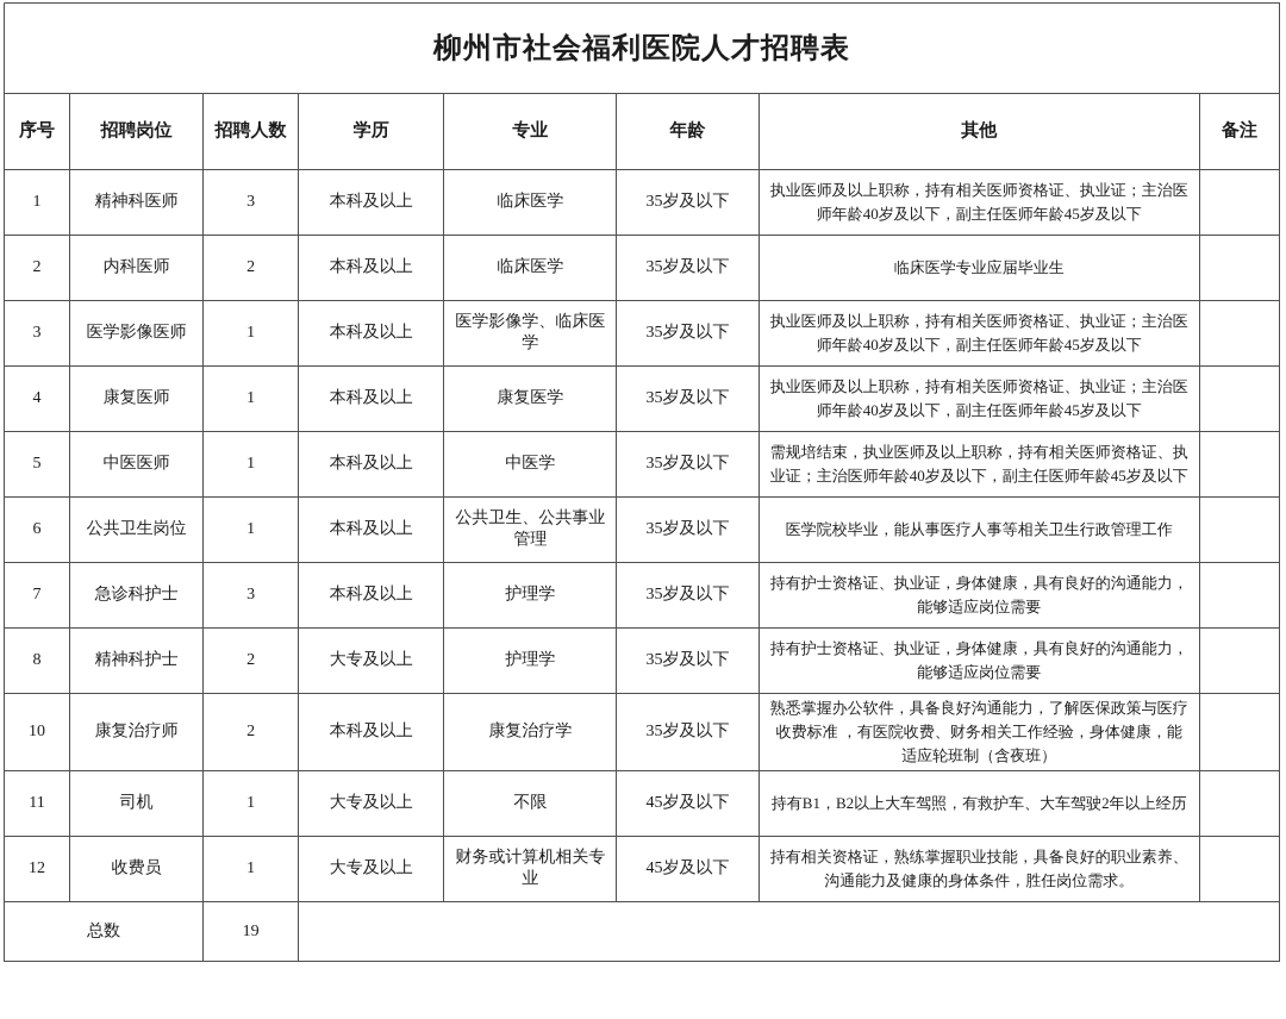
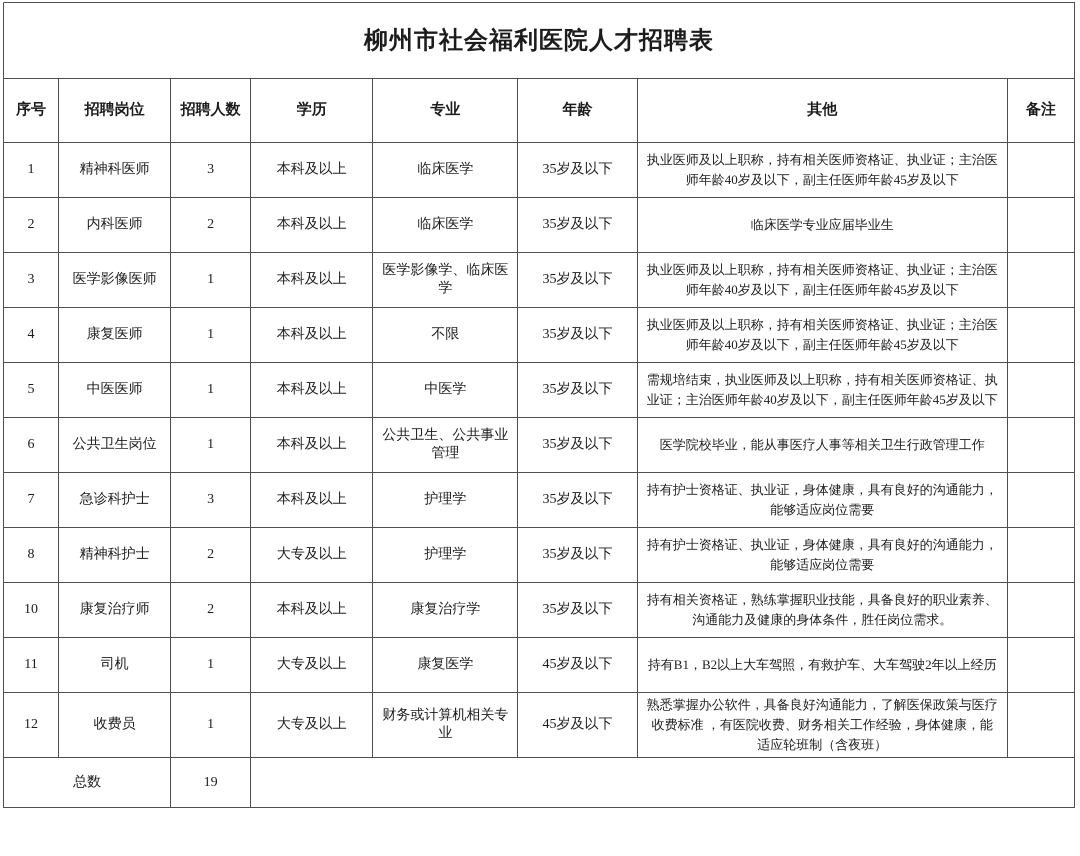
  柳州市社会福利医院人才招聘表
  序号	招聘岗位	招聘人数	学历	专业	年龄	其他	备注
  1	精神科医师	3	本科及以上	临床医学	35岁及以下	执业医师及以上职称，持有相关医师资格证、执业证；主治医师年龄40岁及以下，副主任医师年龄45岁及以下
  2	内科医师	2	本科及以上	临床医学	35岁及以下	临床医学专业应届毕业生
  3	医学影像医师	1	本科及以上	医学影像学、临床医学	35岁及以下	执业医师及以上职称，持有相关医师资格证、执业证；主治医师年龄40岁及以下，副主任医师年龄45岁及以下
- 4	康复医师	1	本科及以上	康复医学	35岁及以下	执业医师及以上职称，持有相关医师资格证、执业证；主治医师年龄40岁及以下，副主任医师年龄45岁及以下
+ 4	康复医师	1	本科及以上	不限	35岁及以下	执业医师及以上职称，持有相关医师资格证、执业证；主治医师年龄40岁及以下，副主任医师年龄45岁及以下
  5	中医医师	1	本科及以上	中医学	35岁及以下	需规培结束，执业医师及以上职称，持有相关医师资格证、执业证；主治医师年龄40岁及以下，副主任医师年龄45岁及以下
  6	公共卫生岗位	1	本科及以上	公共卫生、公共事业管理	35岁及以下	医学院校毕业，能从事医疗人事等相关卫生行政管理工作
  7	急诊科护士	3	本科及以上	护理学	35岁及以下	持有护士资格证、执业证，身体健康，具有良好的沟通能力，能够适应岗位需要
  8	精神科护士	2	大专及以上	护理学	35岁及以下	持有护士资格证、执业证，身体健康，具有良好的沟通能力，能够适应岗位需要
- 10	康复治疗师	2	本科及以上	康复治疗学	35岁及以下	熟悉掌握办公软件，具备良好沟通能力，了解医保政策与医疗收费标准 ，有医院收费、财务相关工作经验，身体健康，能适应轮班制（含夜班）
+ 10	康复治疗师	2	本科及以上	康复治疗学	35岁及以下	持有相关资格证，熟练掌握职业技能，具备良好的职业素养、沟通能力及健康的身体条件，胜任岗位需求。
- 11	司机	1	大专及以上	不限	45岁及以下	持有B1，B2以上大车驾照，有救护车、大车驾驶2年以上经历
+ 11	司机	1	大专及以上	康复医学	45岁及以下	持有B1，B2以上大车驾照，有救护车、大车驾驶2年以上经历
- 12	收费员	1	大专及以上	财务或计算机相关专业	45岁及以下	持有相关资格证，熟练掌握职业技能，具备良好的职业素养、沟通能力及健康的身体条件，胜任岗位需求。
+ 12	收费员	1	大专及以上	财务或计算机相关专业	45岁及以下	熟悉掌握办公软件，具备良好沟通能力，了解医保政策与医疗收费标准 ，有医院收费、财务相关工作经验，身体健康，能适应轮班制（含夜班）
  总数	19
